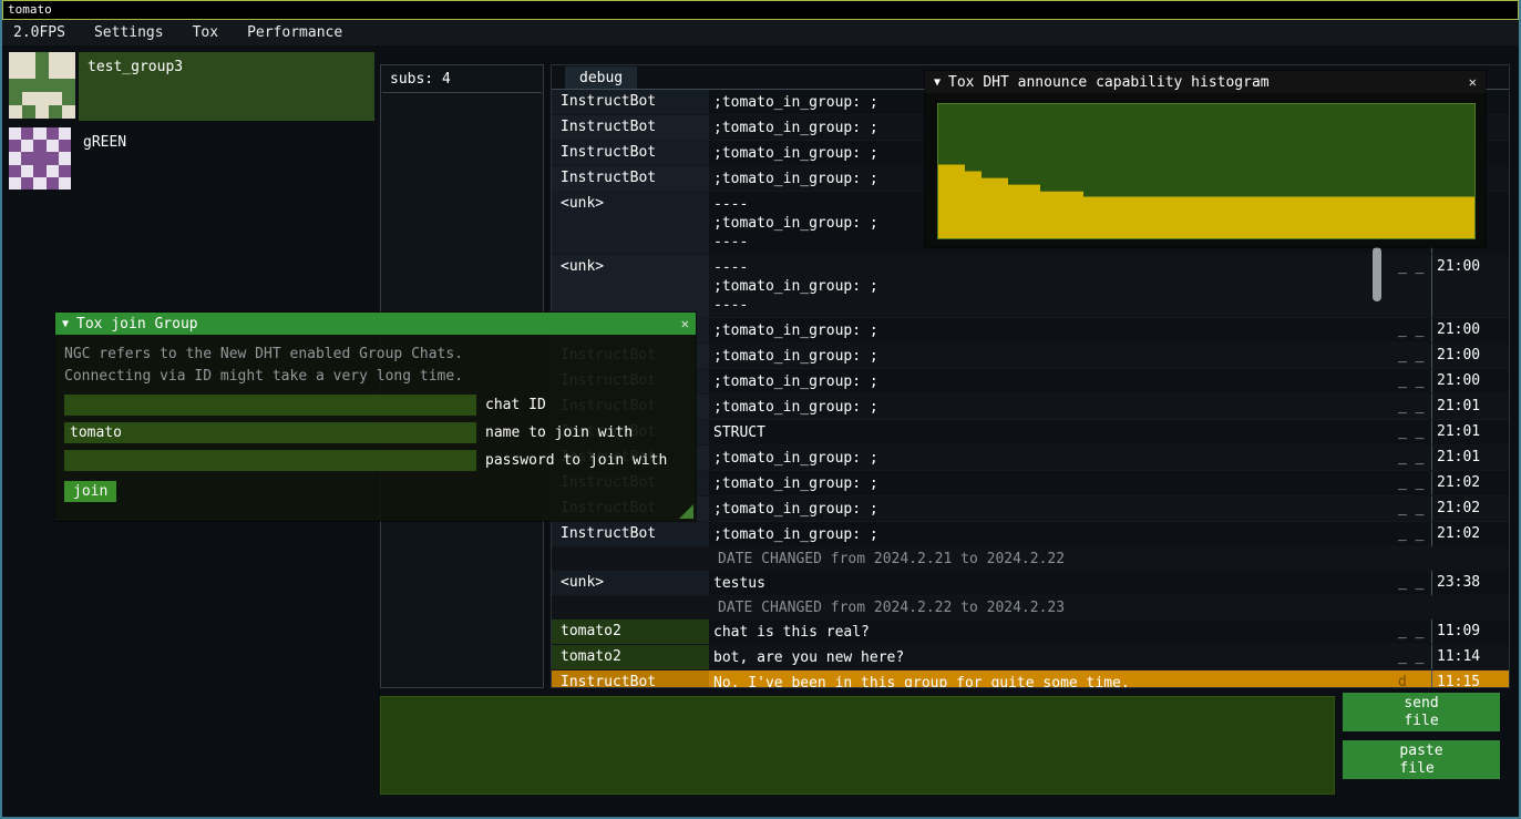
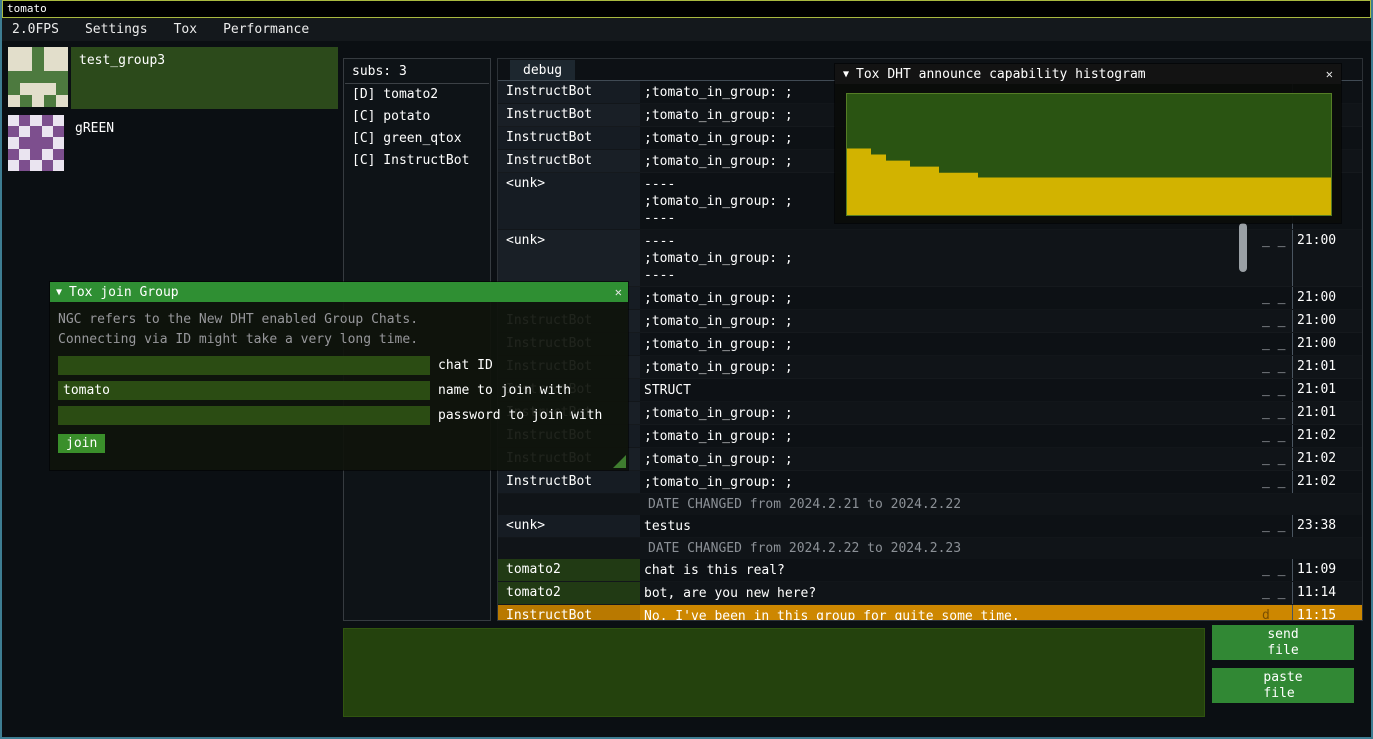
  tomato
  2.0FPS
  Settings
  Tox
  Performance
  test_group3
  gREEN
- subs: 4
+ subs: 3
+ [D] tomato2
+ [C] potato
+ [C] green_qtox
+ [C] InstructBot
  debug
  InstructBot
  ;tomato_in_group: ;
  InstructBot
  ;tomato_in_group: ;
  InstructBot
  ;tomato_in_group: ;
  InstructBot
  ;tomato_in_group: ;
  <unk>
  ----
  ;tomato_in_group: ;
  ----
  <unk>
  ----
  ;tomato_in_group: ;
  ----
  _ _
  21:00
  ;tomato_in_group: ;
  _ _
  21:00
  ;tomato_in_group: ;
  _ _
  21:00
  ;tomato_in_group: ;
  _ _
  21:00
  ;tomato_in_group: ;
  _ _
  21:01
  STRUCT
  _ _
  21:01
  ;tomato_in_group: ;
  _ _
  21:01
  ;tomato_in_group: ;
  _ _
  21:02
  ;tomato_in_group: ;
  _ _
  21:02
  InstructBot
  ;tomato_in_group: ;
  _ _
  21:02
  DATE CHANGED from 2024.2.21 to 2024.2.22
  <unk>
  testus
  _ _
  23:38
  DATE CHANGED from 2024.2.22 to 2024.2.23
  tomato2
  chat is this real?
  _ _
  11:09
  tomato2
  bot, are you new here?
  _ _
  11:14
  InstructBot
  No, I've been in this group for quite some time.
  d
  11:15
  send
  file
  paste
  file
  ▼
  Tox DHT announce capability histogram
  ✕
  ▼
  Tox join Group
  ✕
  NGC refers to the New DHT enabled Group Chats.
  Connecting via ID might take a very long time.
  chat ID
  tomato
  name to join with
  password to join with
  join
